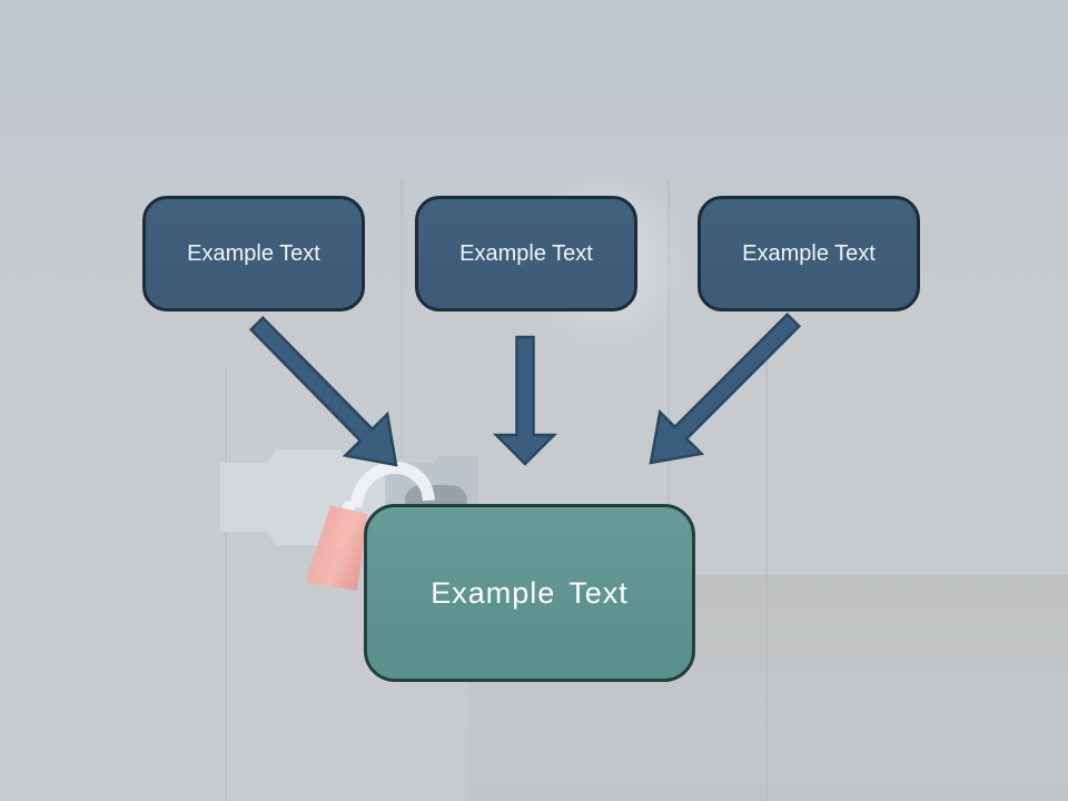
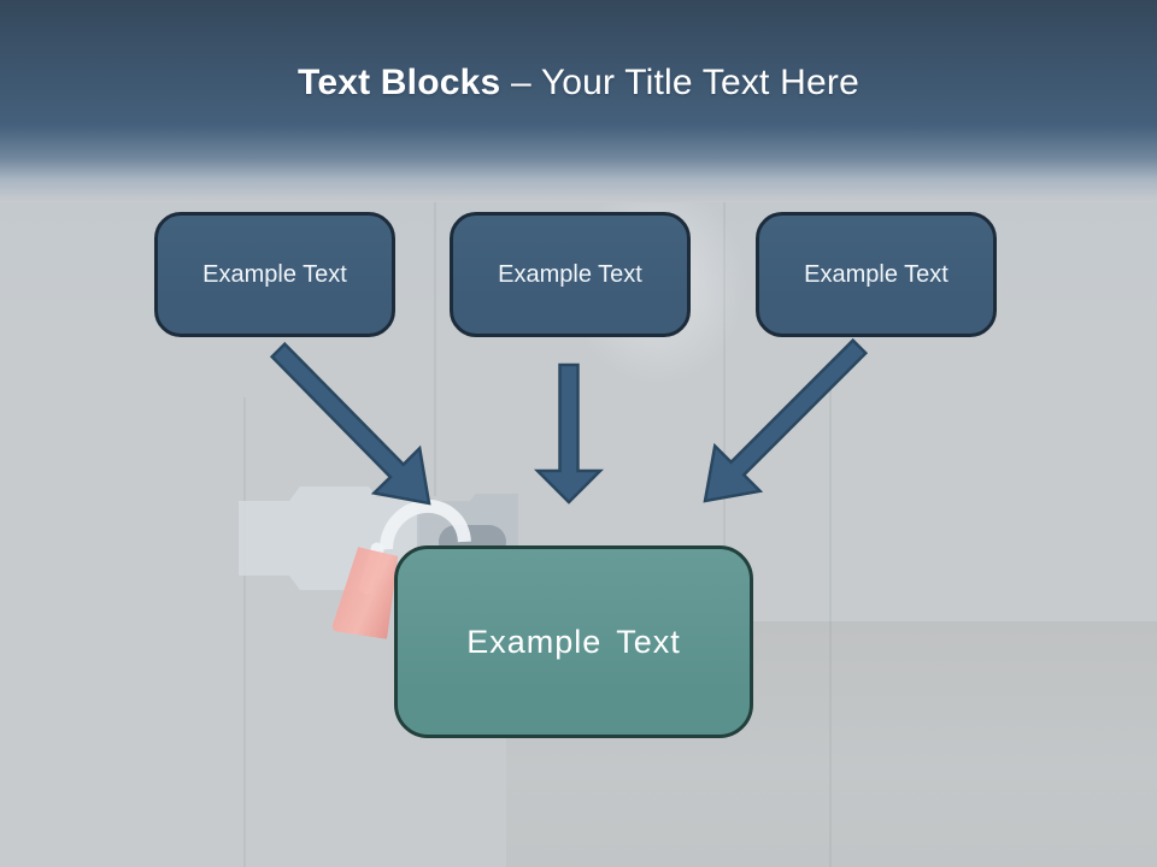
+ Text Blocks – Your Title Text Here
  Example Text
  Example Text
  Example Text
  Example Text
